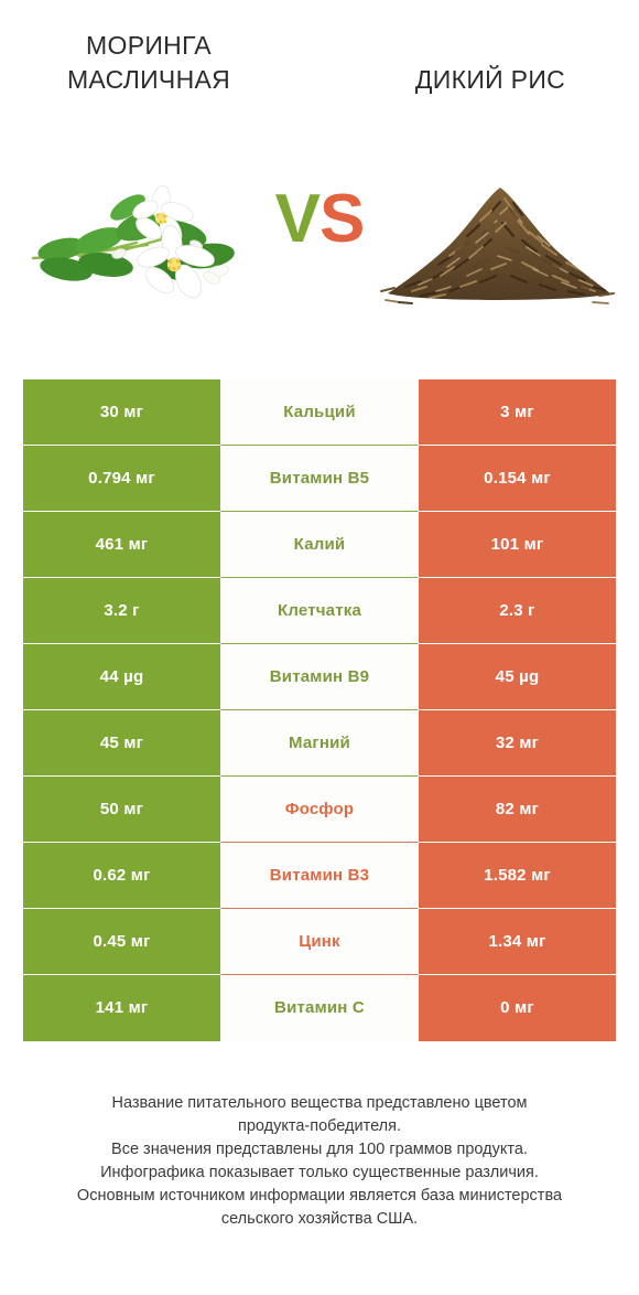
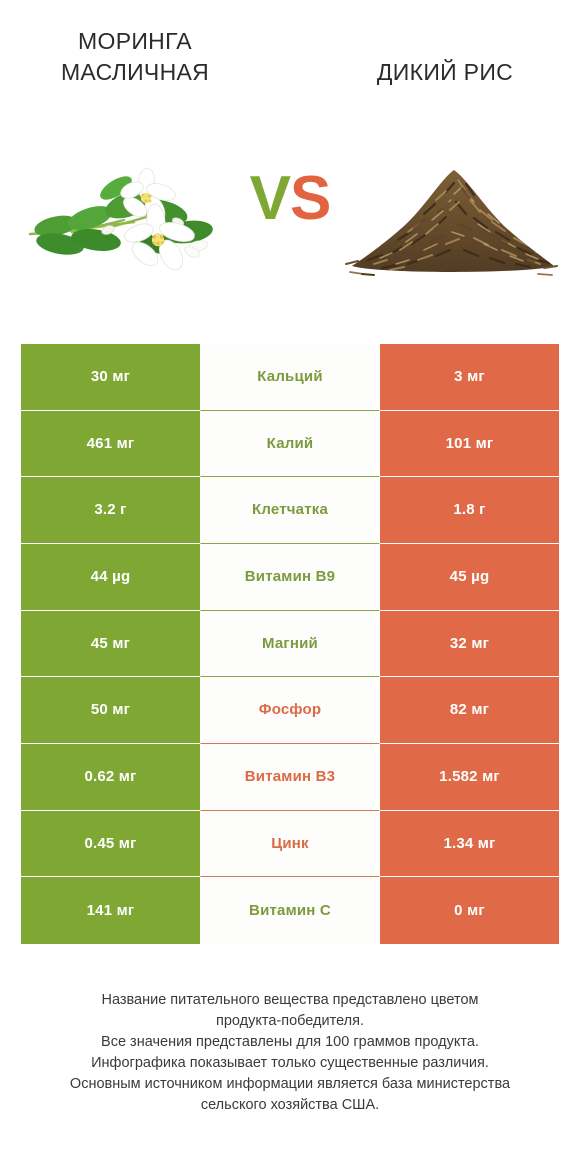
  МОРИНГА
  МАСЛИЧНАЯ
  ДИКИЙ РИС
  VS
  30 мг
  Кальций
  3 мг
- 0.794 мг
- Витамин B5
- 0.154 мг
  461 мг
  Калий
  101 мг
  3.2 г
  Клетчатка
- 2.3 г
+ 1.8 г
  44 µg
  Витамин B9
  45 µg
  45 мг
  Магний
  32 мг
  50 мг
  Фосфор
  82 мг
  0.62 мг
  Витамин B3
  1.582 мг
  0.45 мг
  Цинк
  1.34 мг
  141 мг
  Витамин С
  0 мг
  Название питательного вещества представлено цветом
  продукта-победителя.
  Все значения представлены для 100 граммов продукта.
  Инфографика показывает только существенные различия.
  Основным источником информации является база министерства
  сельского хозяйства США.
